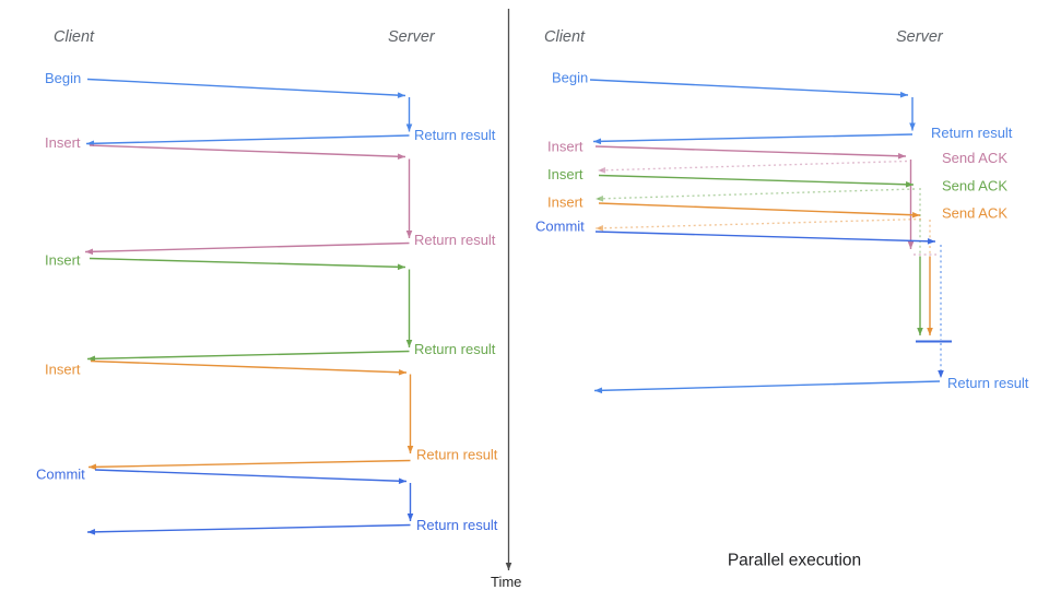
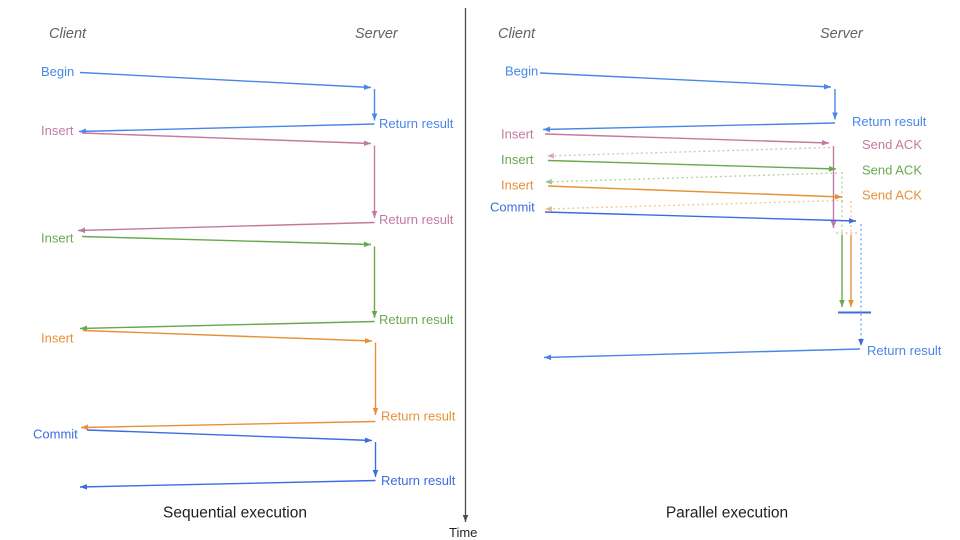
  Client
  Server
  Begin
  Return result
  Insert
  Return result
  Insert
  Return result
  Insert
  Return result
  Commit
  Return result
+ Sequential execution
  Client
  Server
  Begin
  Return result
  Insert
  Send ACK
  Insert
  Send ACK
  Insert
  Send ACK
  Commit
  Return result
  Parallel execution
  Time
